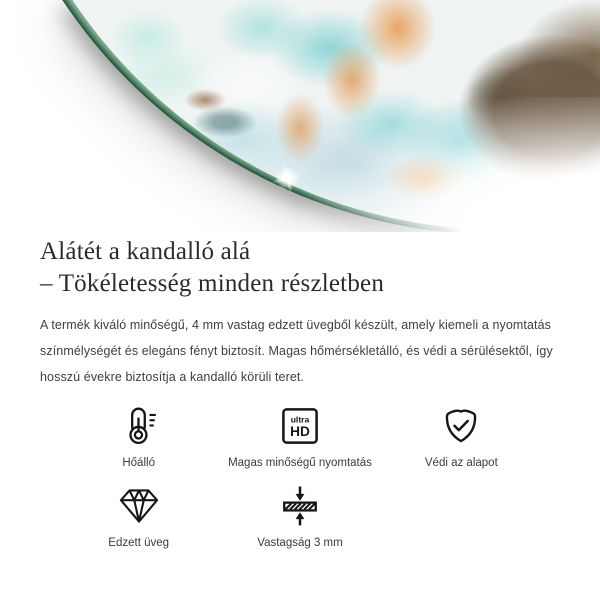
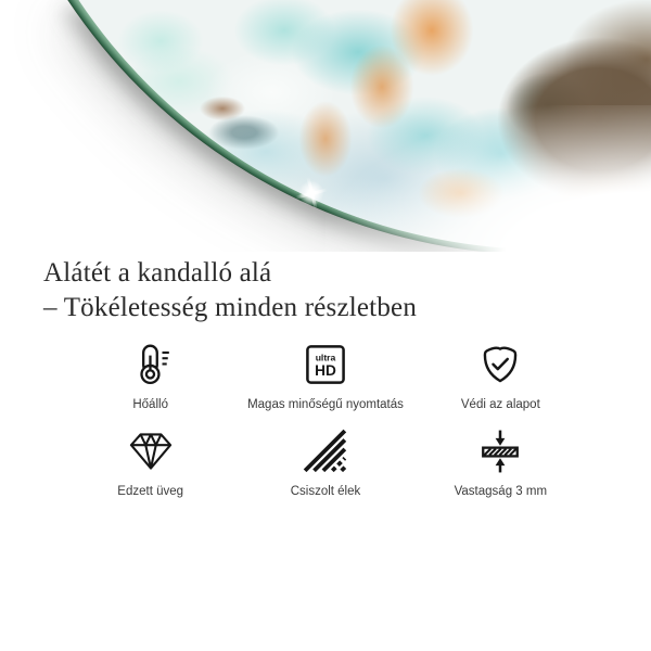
  Alátét a kandalló alá
  – Tökéletesség minden részletben
- A termék kiváló minőségű, 4 mm vastag edzett üvegből készült, amely kiemeli a nyomtatás színmélységét és elegáns fényt biztosít. Magas hőmérsékletálló, és védi a sérülésektől, így hosszú évekre biztosítja a kandalló körüli teret.
  Hőálló
  ultra
  HD
  Magas minőségű nyomtatás
  Védi az alapot
  Edzett üveg
+ Csiszolt élek
  Vastagság 3 mm
